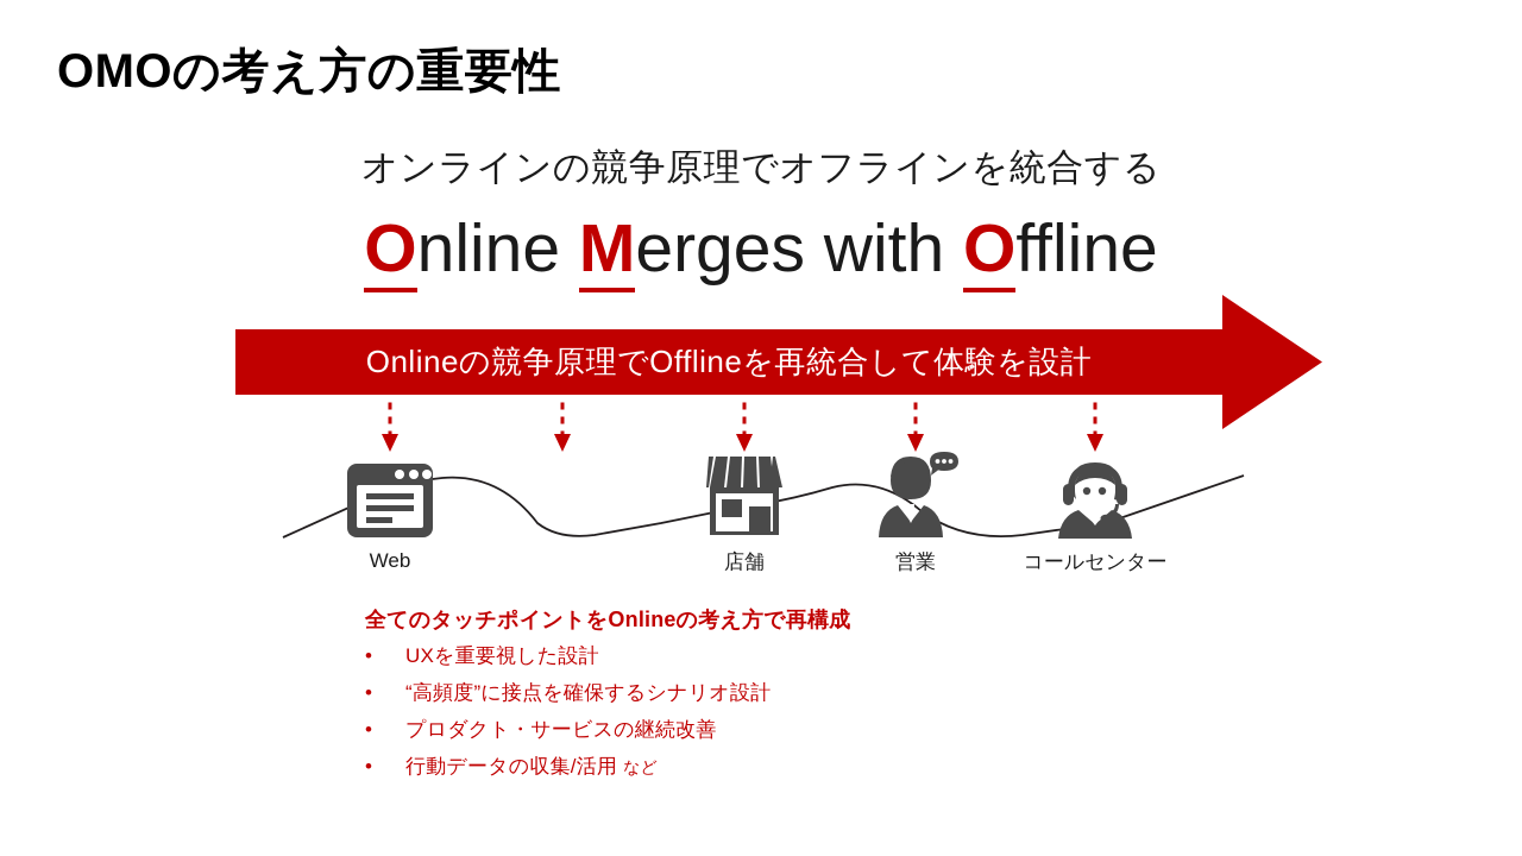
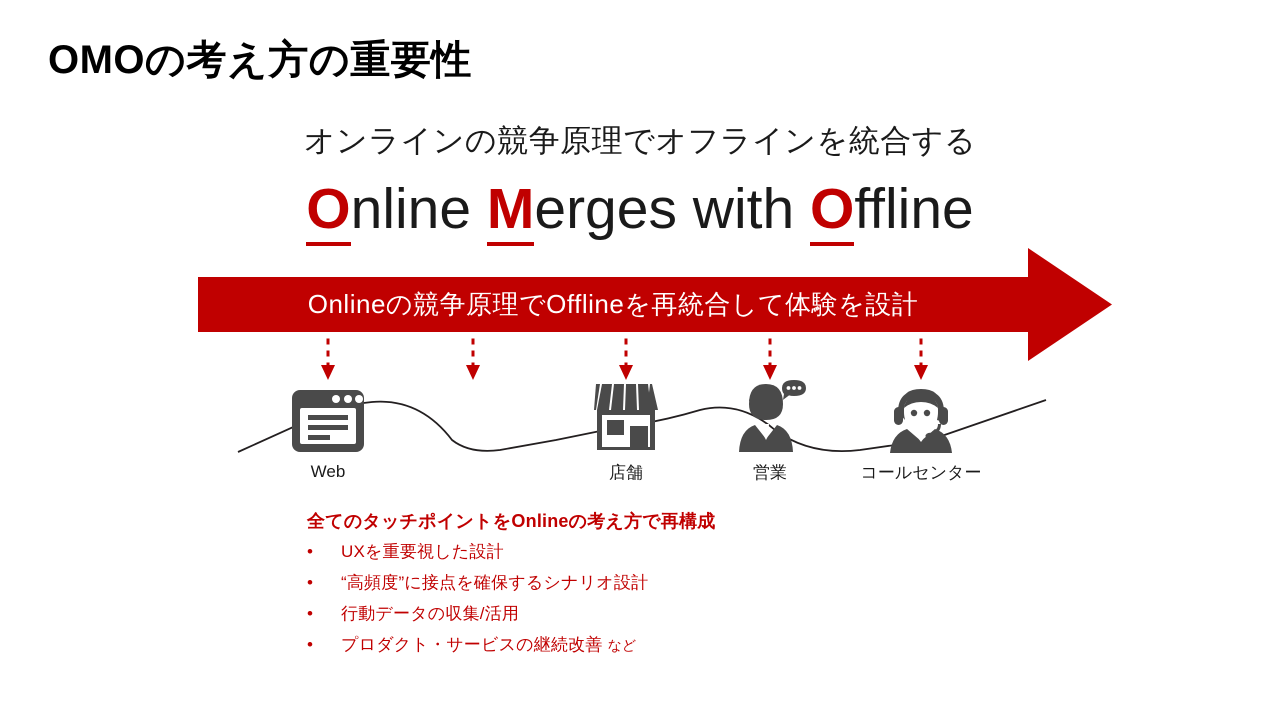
  OMOの考え方の重要性
  オンラインの競争原理でオフラインを統合する
  Online Merges with Offline
  Onlineの競争原理でOfflineを再統合して体験を設計
  Web
  店舗
  営業
  コールセンター
  全てのタッチポイントをOnlineの考え方で再構成
  •
  UXを重要視した設計
  •
  “高頻度”に接点を確保するシナリオ設計
  •
- プロダクト・サービスの継続改善
+ 行動データの収集/活用
  •
- 行動データの収集/活用
+ プロダクト・サービスの継続改善
  など
